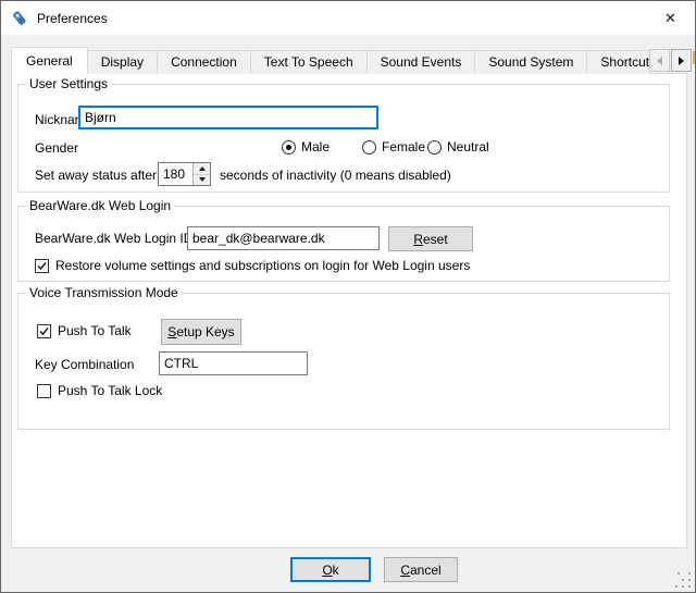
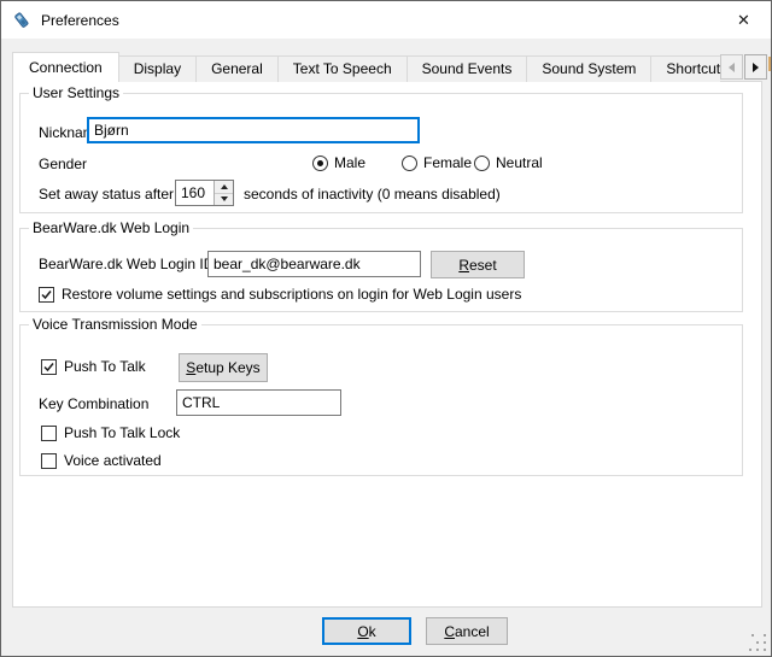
  Preferences
  ✕
- General
+ Connection
  Display
- Connection
+ General
  Text To Speech
  Sound Events
  Sound System
  Shortcut
  User Settings
  Nickna
  Bjørn
  Gender
  Male
  Female
  Neutral
  Set away status after
- 180
+ 160
  seconds of inactivity (0 means disabled)
  BearWare.dk Web Login
  BearWare.dk Web Login I
  bear_dk@bearware.dk
  Reset
  Restore volume settings and subscriptions on login for Web Login users
  Voice Transmission Mode
  Push To Talk
  Setup Keys
  Key Combination
  CTRL
  Push To Talk Lock
+ Voice activated
  Ok
  Cancel
